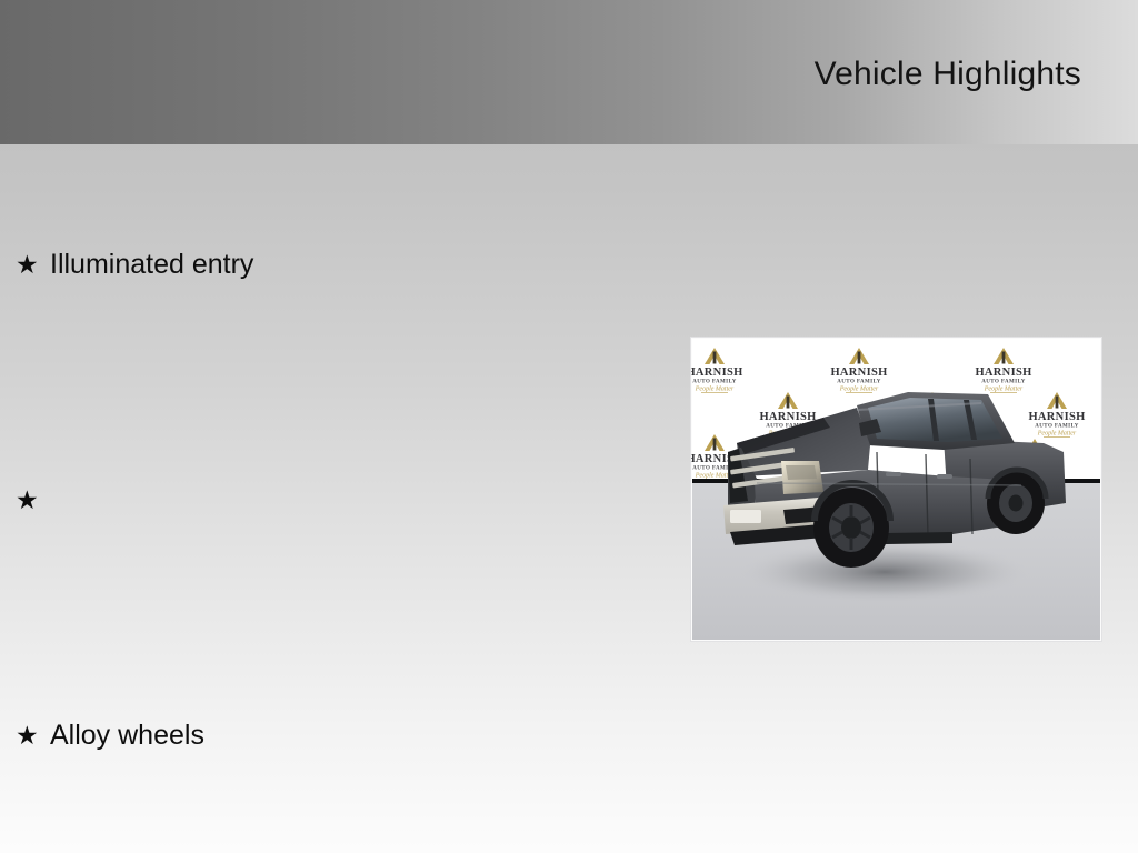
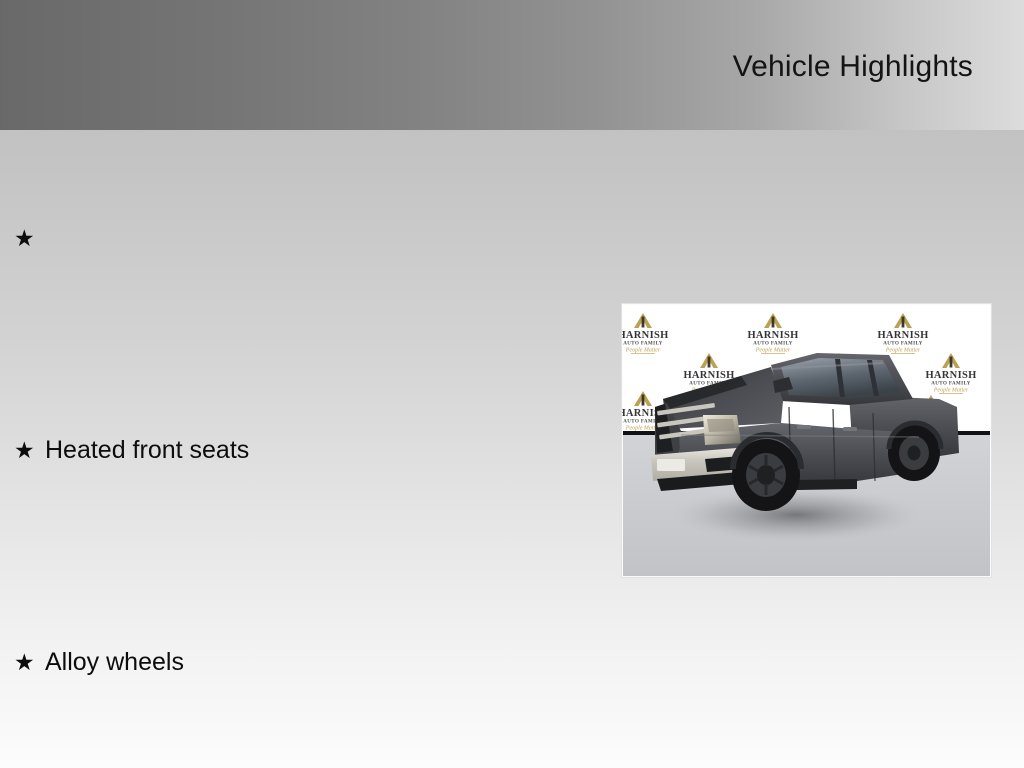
  Vehicle Highlights
  ★
- Illuminated entry
  ★
+ Heated front seats
  ★
  Alloy wheels
